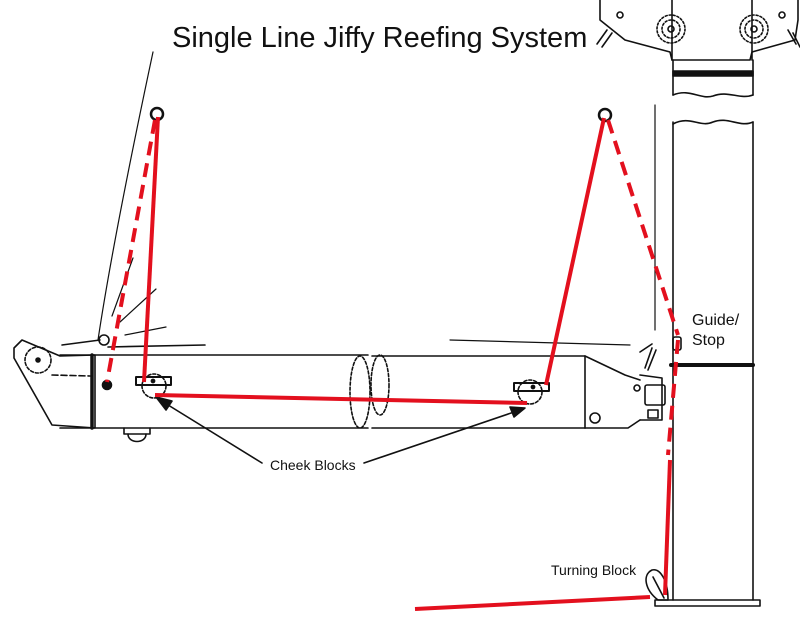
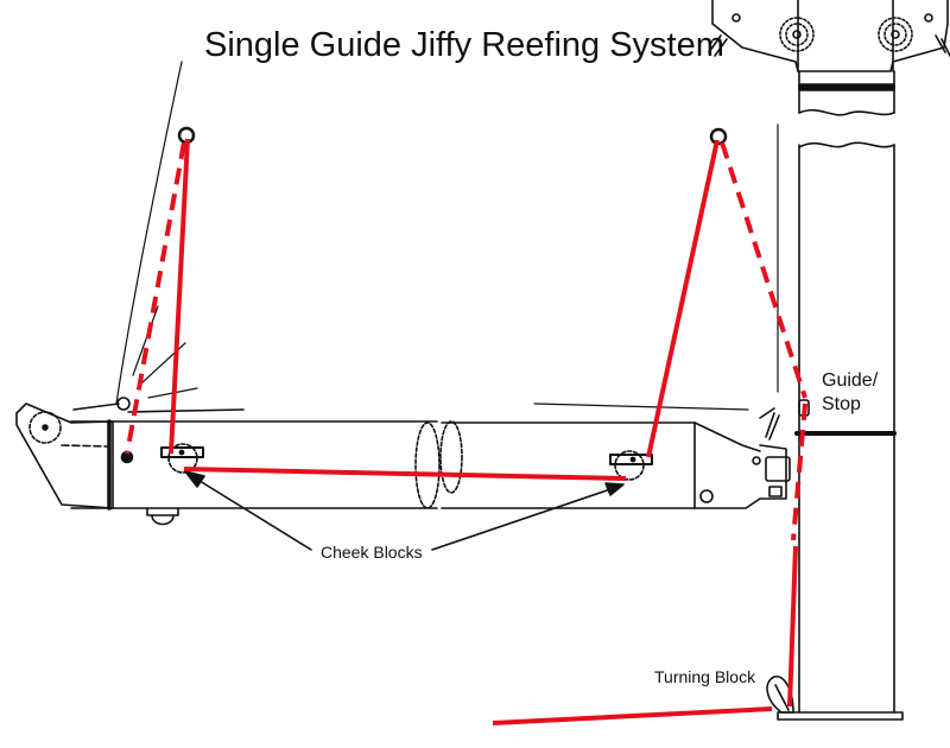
- Single Line Jiffy Reefing System
+ Single Guide Jiffy Reefing System
  Guide/
  Stop
  Cheek Blocks
  Turning Block
